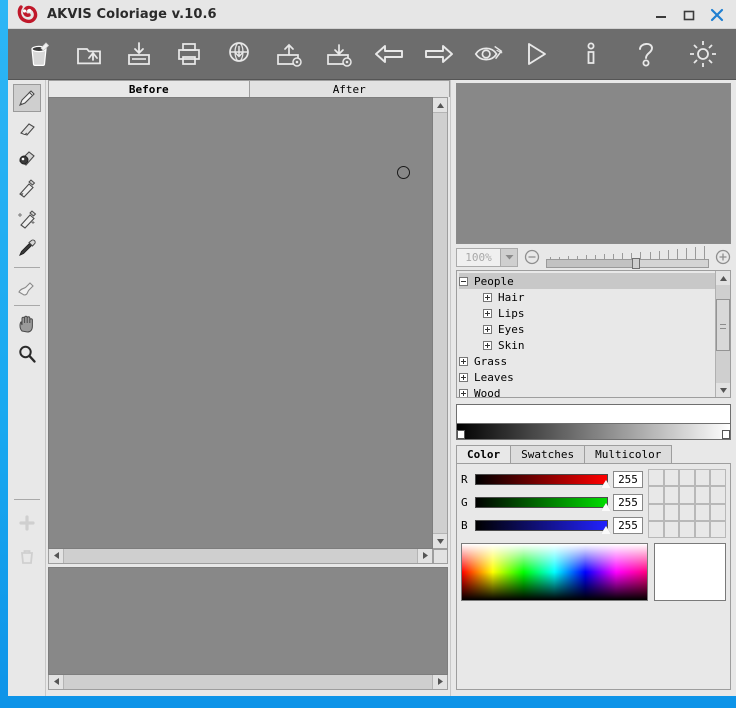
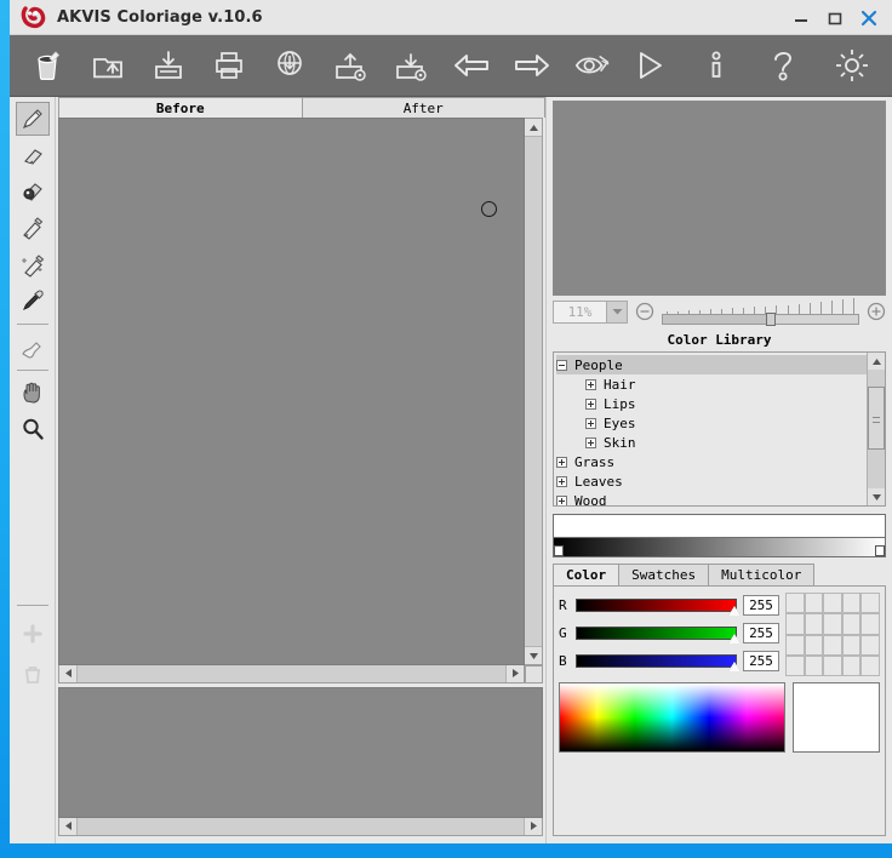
  AKVIS Coloriage v.10.6
  Before
  After
- 100%
+ 11%
+ Color Library
  People
  Hair
  Lips
  Eyes
  Skin
  Grass
  Leaves
  Wood
  Color
  Swatches
  Multicolor
  R
  255
  G
  255
  B
  255
